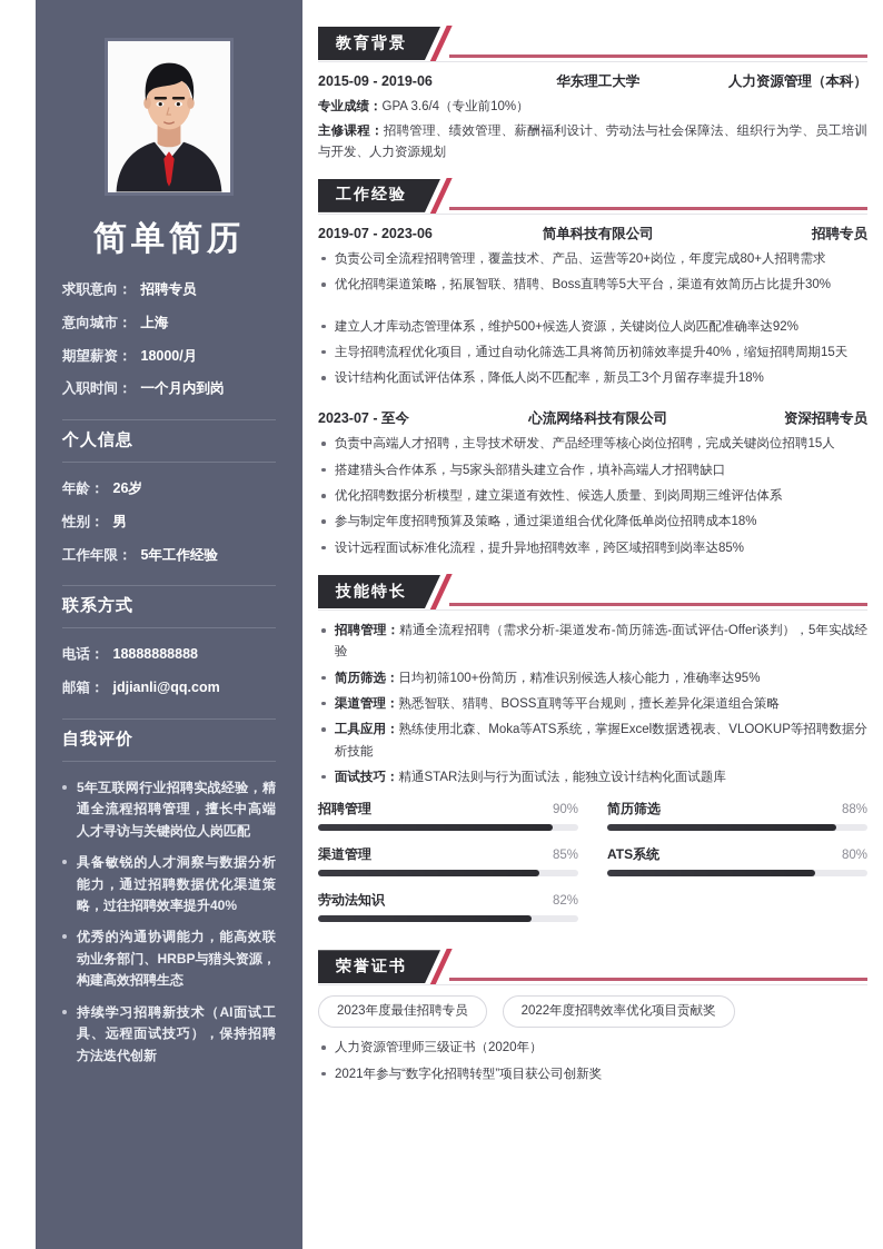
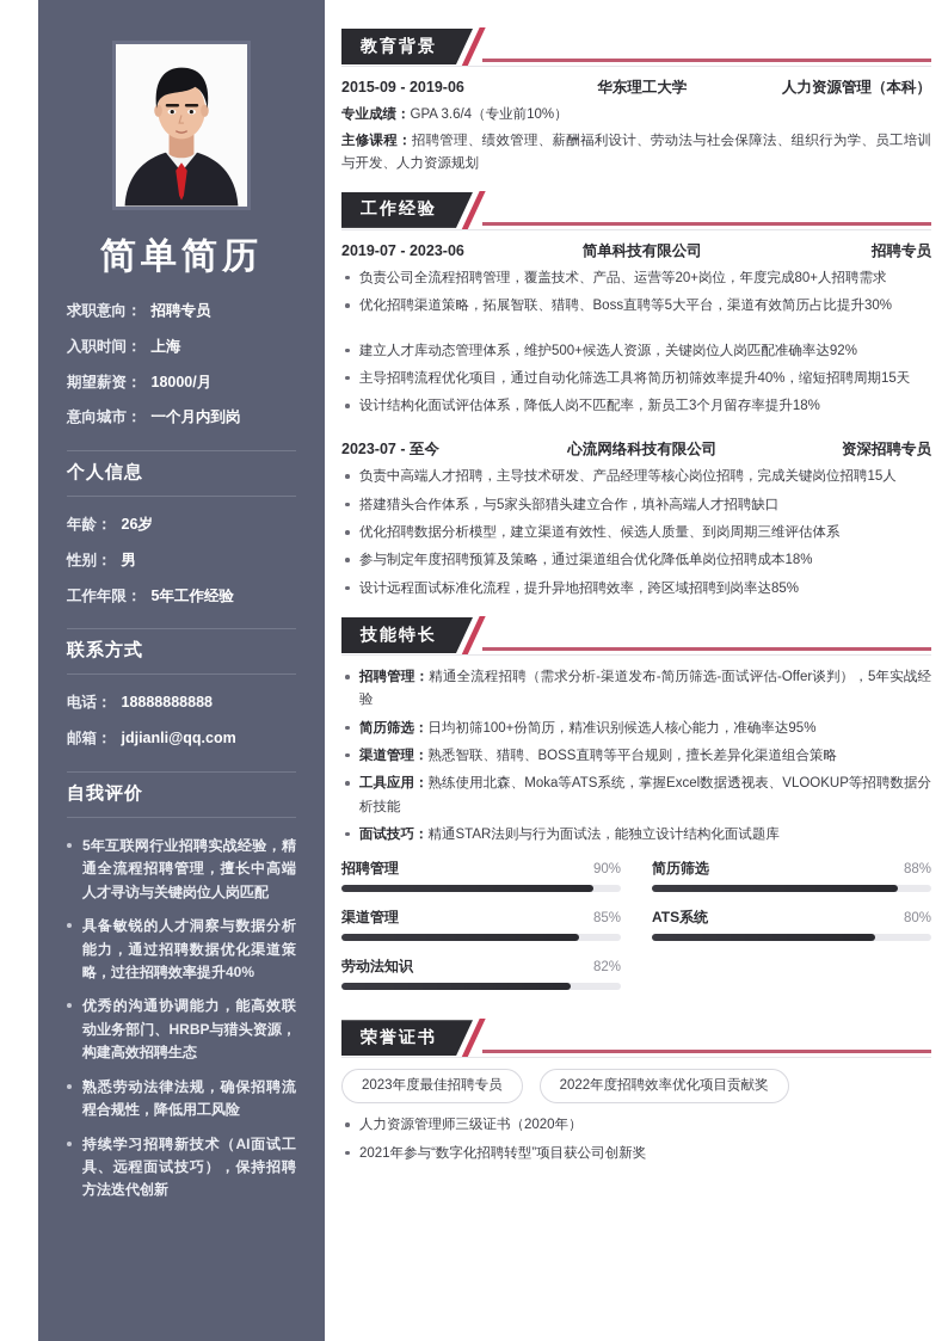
  简单简历
  求职意向：
  招聘专员
- 意向城市：
+ 入职时间：
  上海
  期望薪资：
  18000/月
- 入职时间：
+ 意向城市：
  一个月内到岗
  个人信息
  年龄：
  26岁
  性别：
  男
  工作年限：
  5年工作经验
  联系方式
  电话：
  18888888888
  邮箱：
  jdjianli@qq.com
  自我评价
  5年互联网行业招聘实战经验，精通全流程招聘管理，擅长中高端人才寻访与关键岗位人岗匹配
  具备敏锐的人才洞察与数据分析能力，通过招聘数据优化渠道策略，过往招聘效率提升40%
  优秀的沟通协调能力，能高效联动业务部门、HRBP与猎头资源，构建高效招聘生态
+ 熟悉劳动法律法规，确保招聘流程合规性，降低用工风险
  持续学习招聘新技术（AI面试工具、远程面试技巧），保持招聘方法迭代创新
  教育背景
  2015-09 - 2019-06
  华东理工大学
  人力资源管理（本科）
  专业成绩：GPA 3.6/4（专业前10%）
  主修课程：招聘管理、绩效管理、薪酬福利设计、劳动法与社会保障法、组织行为学、员工培训与开发、人力资源规划
  工作经验
  2019-07 - 2023-06
  简单科技有限公司
  招聘专员
  负责公司全流程招聘管理，覆盖技术、产品、运营等20+岗位，年度完成80+人招聘需求
  优化招聘渠道策略，拓展智联、猎聘、Boss直聘等5大平台，渠道有效简历占比提升30%
  建立人才库动态管理体系，维护500+候选人资源，关键岗位人岗匹配准确率达92%
  主导招聘流程优化项目，通过自动化筛选工具将简历初筛效率提升40%，缩短招聘周期15天
  设计结构化面试评估体系，降低人岗不匹配率，新员工3个月留存率提升18%
  2023-07 - 至今
  心流网络科技有限公司
  资深招聘专员
  负责中高端人才招聘，主导技术研发、产品经理等核心岗位招聘，完成关键岗位招聘15人
  搭建猎头合作体系，与5家头部猎头建立合作，填补高端人才招聘缺口
  优化招聘数据分析模型，建立渠道有效性、候选人质量、到岗周期三维评估体系
  参与制定年度招聘预算及策略，通过渠道组合优化降低单岗位招聘成本18%
  设计远程面试标准化流程，提升异地招聘效率，跨区域招聘到岗率达85%
  技能特长
  招聘管理：精通全流程招聘（需求分析-渠道发布-简历筛选-面试评估-Offer谈判），5年实战经验
  简历筛选：日均初筛100+份简历，精准识别候选人核心能力，准确率达95%
  渠道管理：熟悉智联、猎聘、BOSS直聘等平台规则，擅长差异化渠道组合策略
  工具应用：熟练使用北森、Moka等ATS系统，掌握Excel数据透视表、VLOOKUP等招聘数据分析技能
  面试技巧：精通STAR法则与行为面试法，能独立设计结构化面试题库
  招聘管理
  90%
  简历筛选
  88%
  渠道管理
  85%
  ATS系统
  80%
  劳动法知识
  82%
  荣誉证书
  2023年度最佳招聘专员
  2022年度招聘效率优化项目贡献奖
  人力资源管理师三级证书（2020年）
  2021年参与“数字化招聘转型”项目获公司创新奖
